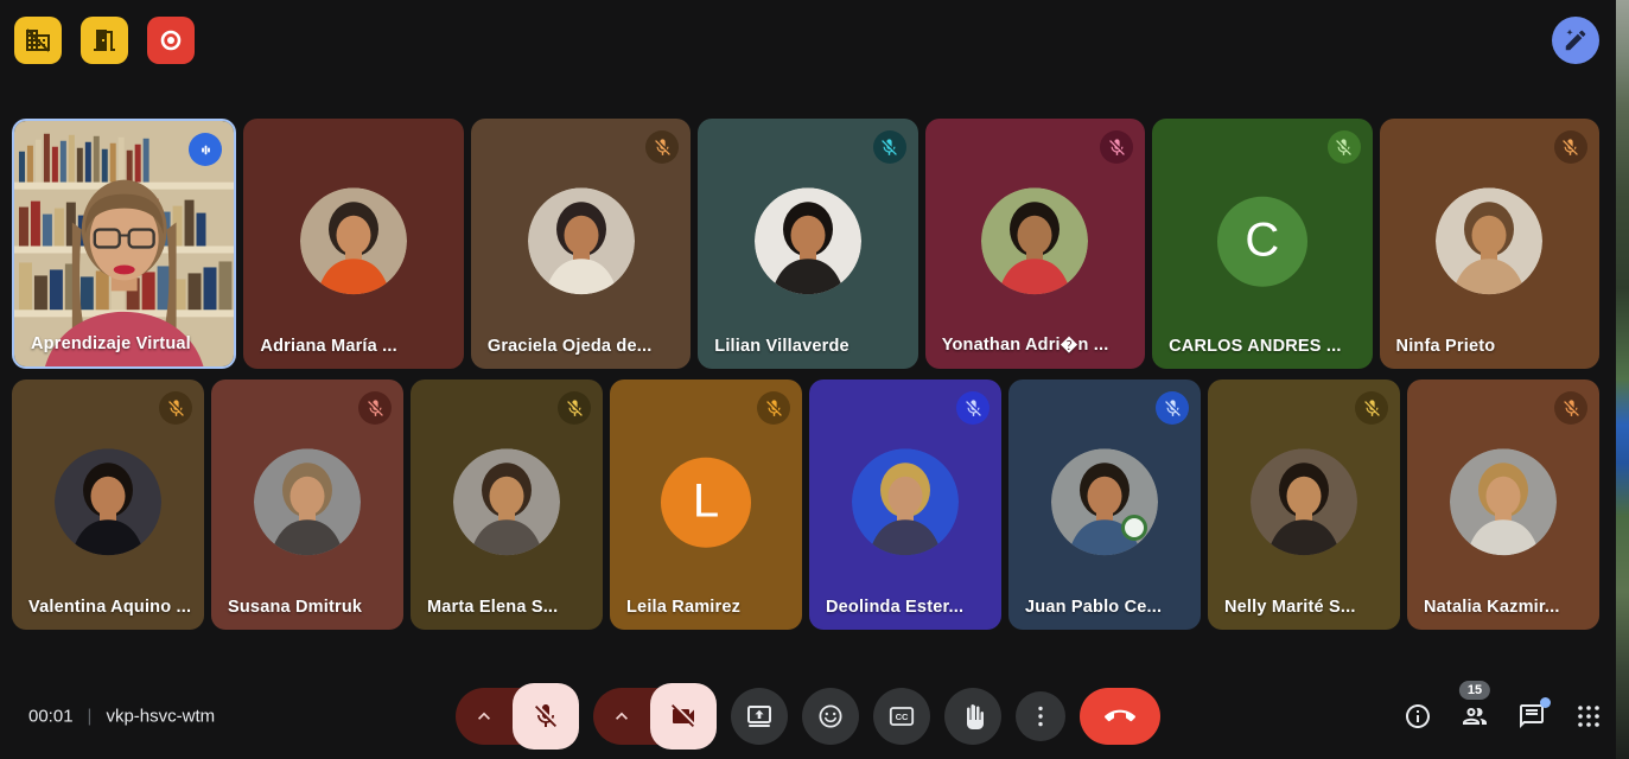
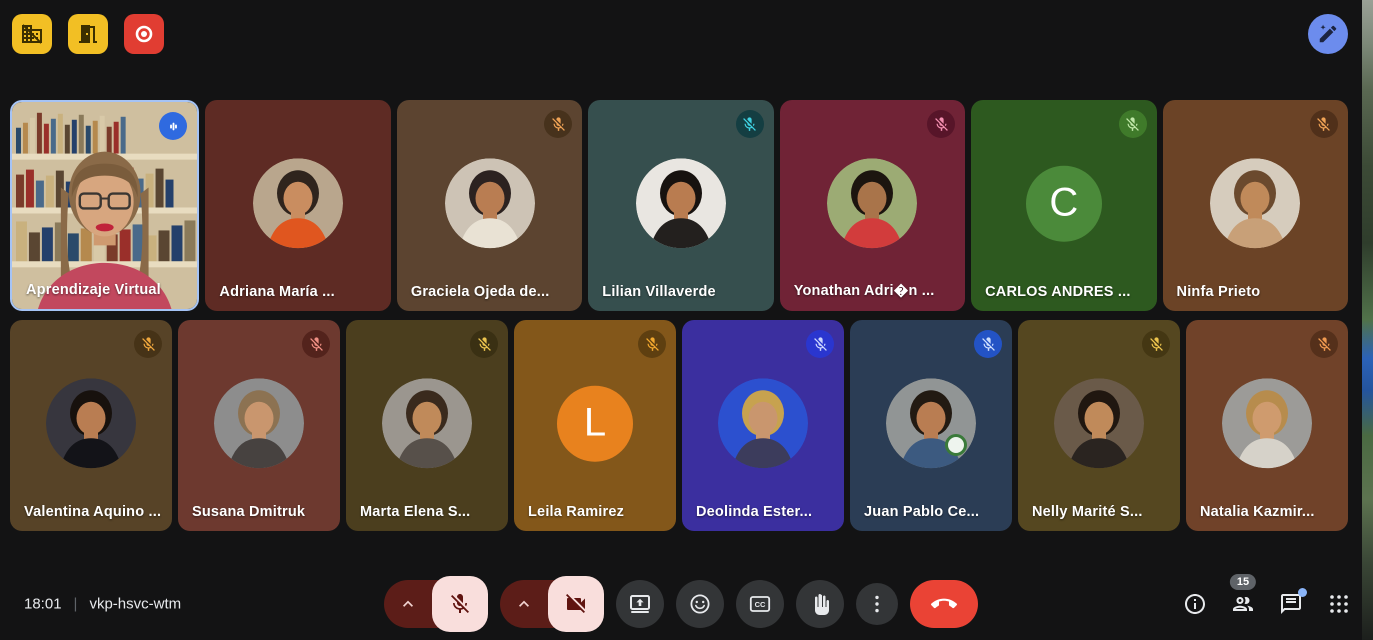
  Aprendizaje Virtual
  Adriana María ...
  Graciela Ojeda de...
  Lilian Villaverde
  Yonathan Adri�n ...
  C
  CARLOS ANDRES ...
  Ninfa Prieto
  Valentina Aquino ...
  Susana Dmitruk
  Marta Elena S...
  L
  Leila Ramirez
  Deolinda Ester...
  Juan Pablo Ce...
  Nelly Marité S...
  Natalia Kazmir...
- 00:01
+ 18:01
  |
  vkp-hsvc-wtm
  CC
  15
